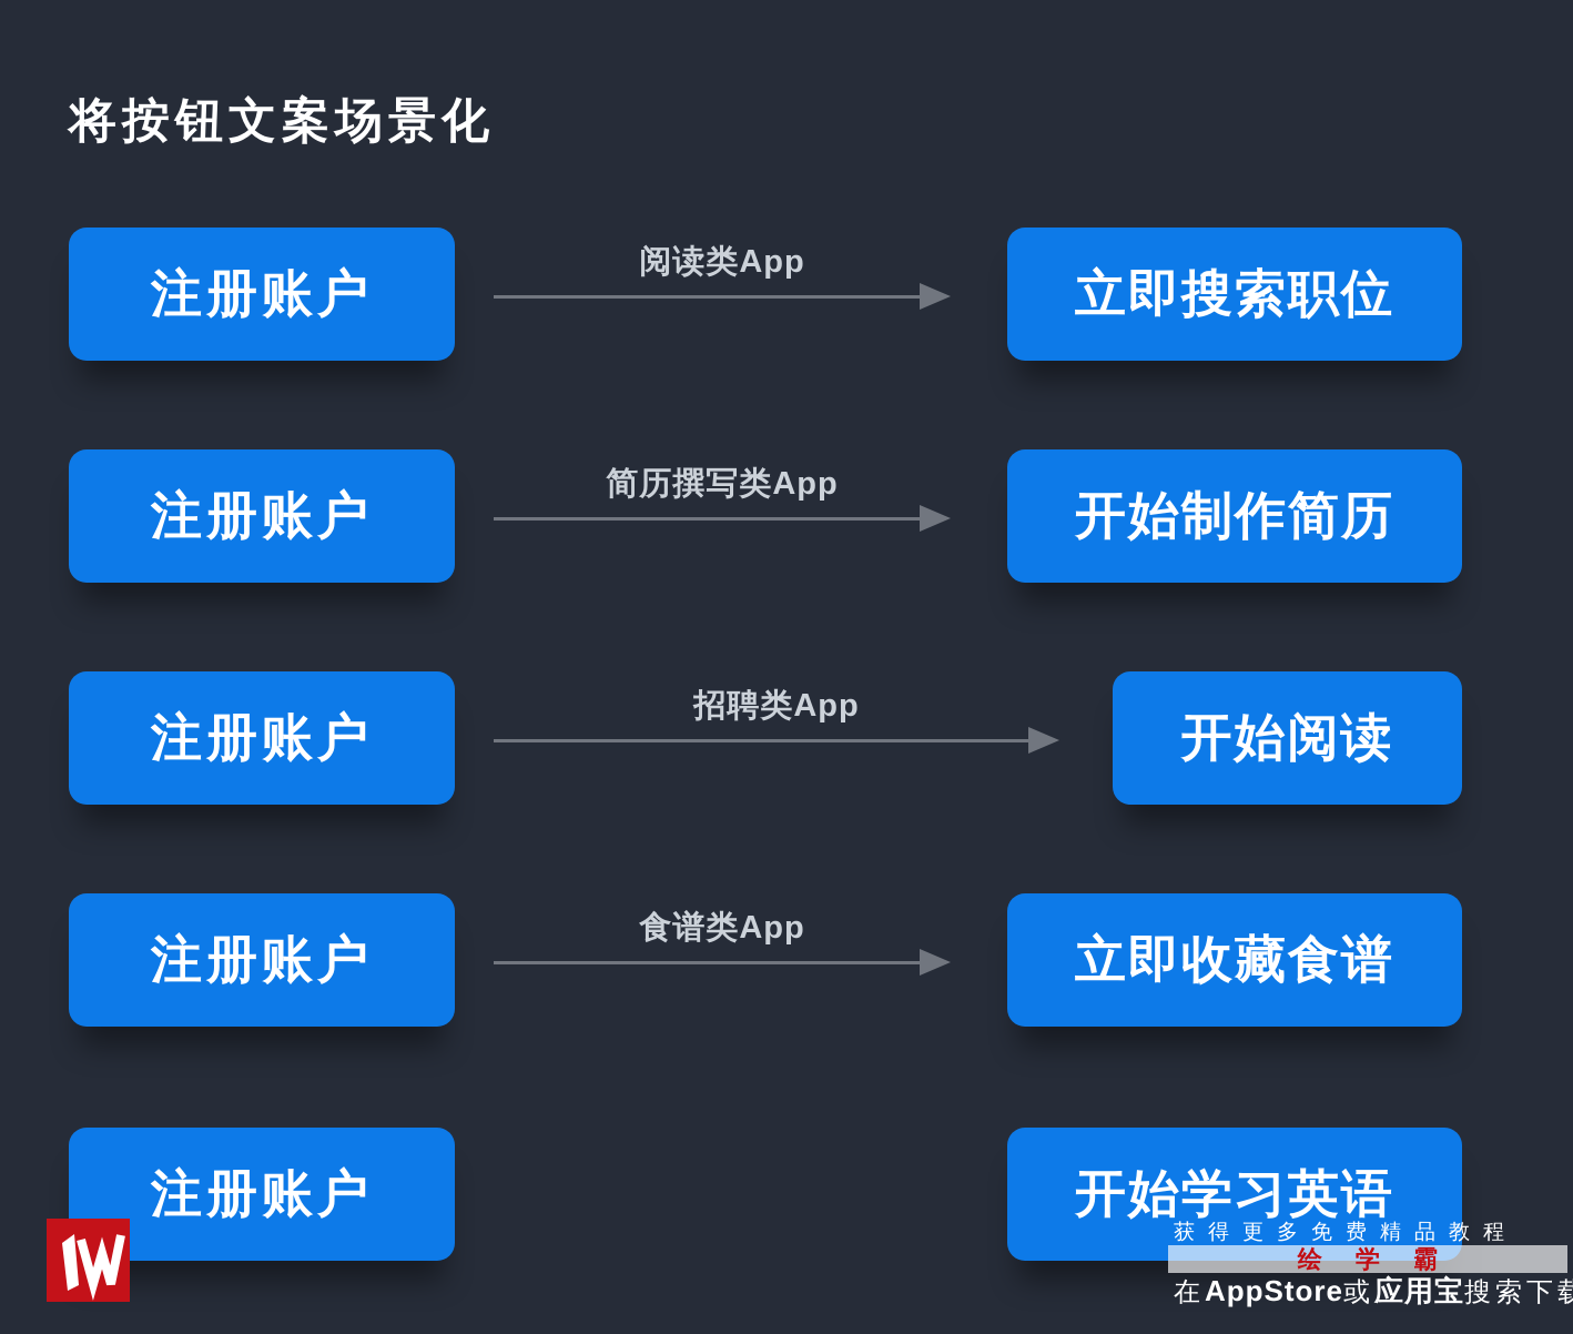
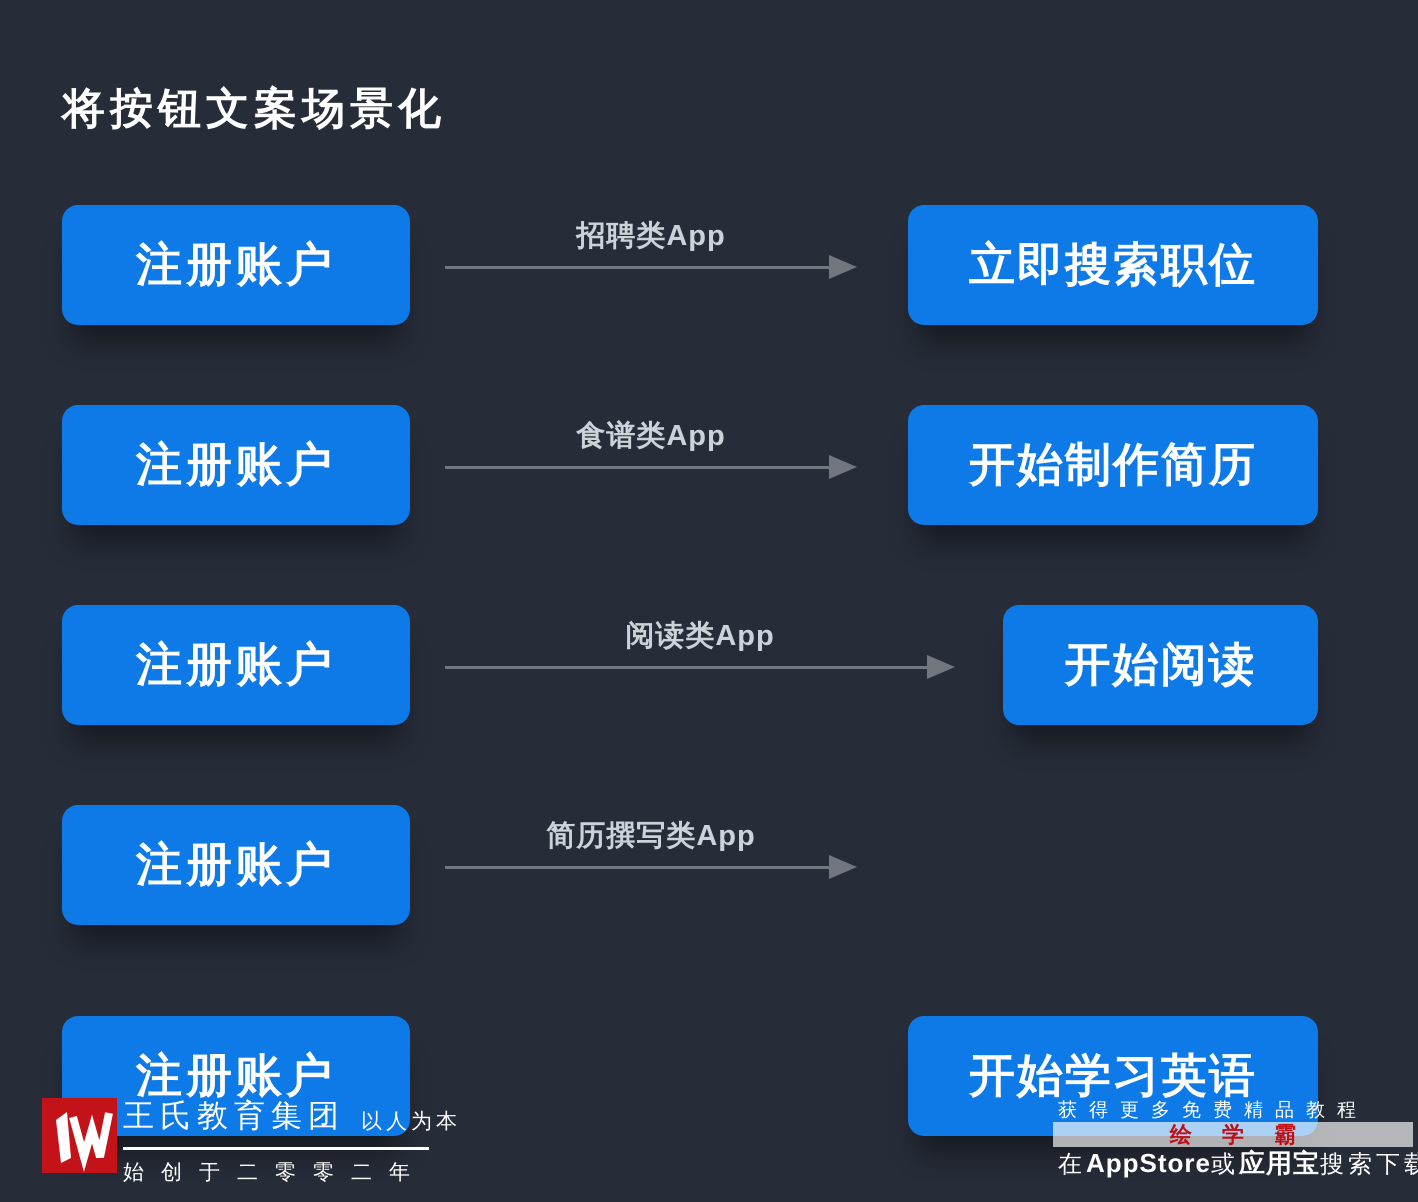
  将按钮文案场景化
  注册账户
- 阅读类App
+ 招聘类App
  立即搜索职位
  注册账户
- 简历撰写类App
+ 食谱类App
  开始制作简历
  注册账户
- 招聘类App
+ 阅读类App
  开始阅读
  注册账户
- 食谱类App
+ 简历撰写类App
- 立即收藏食谱
  注册账户
  开始学习英语
+ 王氏教育集团
+ 以人为本
+ 始创于二零零二年
  获得更多免费精品教程
  绘 学 霸
  在AppStore或应用宝搜索下
